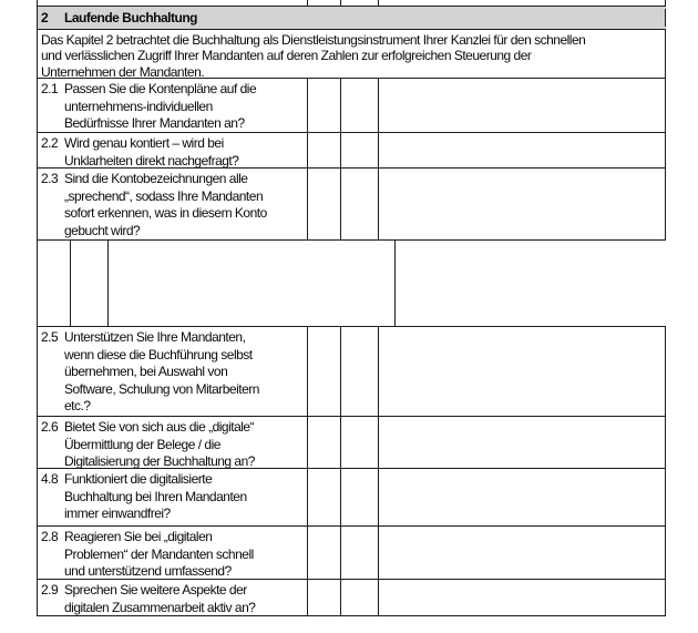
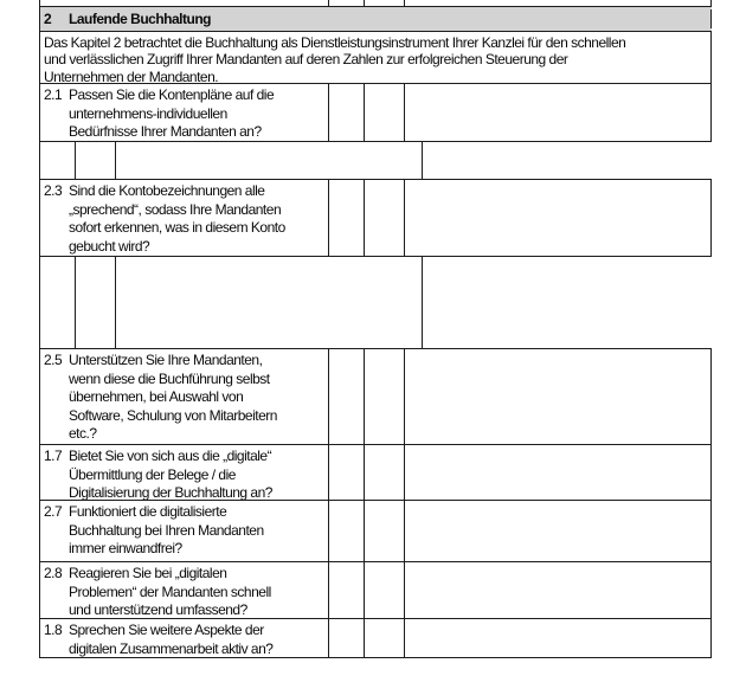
  2
  Laufende Buchhaltung
  Das Kapitel 2 betrachtet die Buchhaltung als Dienstleistungsinstrument Ihrer Kanzlei für den schnellen
  und verlässlichen Zugriff Ihrer Mandanten auf deren Zahlen zur erfolgreichen Steuerung der
  Unternehmen der Mandanten.
  2.1
  Passen Sie die Kontenpläne auf die
  unternehmens-individuellen
  Bedürfnisse Ihrer Mandanten an?
- 2.2
- Wird genau kontiert – wird bei
- Unklarheiten direkt nachgefragt?
  2.3
  Sind die Kontobezeichnungen alle
  „sprechend“, sodass Ihre Mandanten
  sofort erkennen, was in diesem Konto
  gebucht wird?
  2.5
  Unterstützen Sie Ihre Mandanten,
  wenn diese die Buchführung selbst
  übernehmen, bei Auswahl von
  Software, Schulung von Mitarbeitern
  etc.?
- 2.6
+ 1.7
  Bietet Sie von sich aus die „digitale“
  Übermittlung der Belege / die
  Digitalisierung der Buchhaltung an?
- 4.8
+ 2.7
  Funktioniert die digitalisierte
  Buchhaltung bei Ihren Mandanten
  immer einwandfrei?
  2.8
  Reagieren Sie bei „digitalen
  Problemen“ der Mandanten schnell
  und unterstützend umfassend?
- 2.9
+ 1.8
  Sprechen Sie weitere Aspekte der
  digitalen Zusammenarbeit aktiv an?
